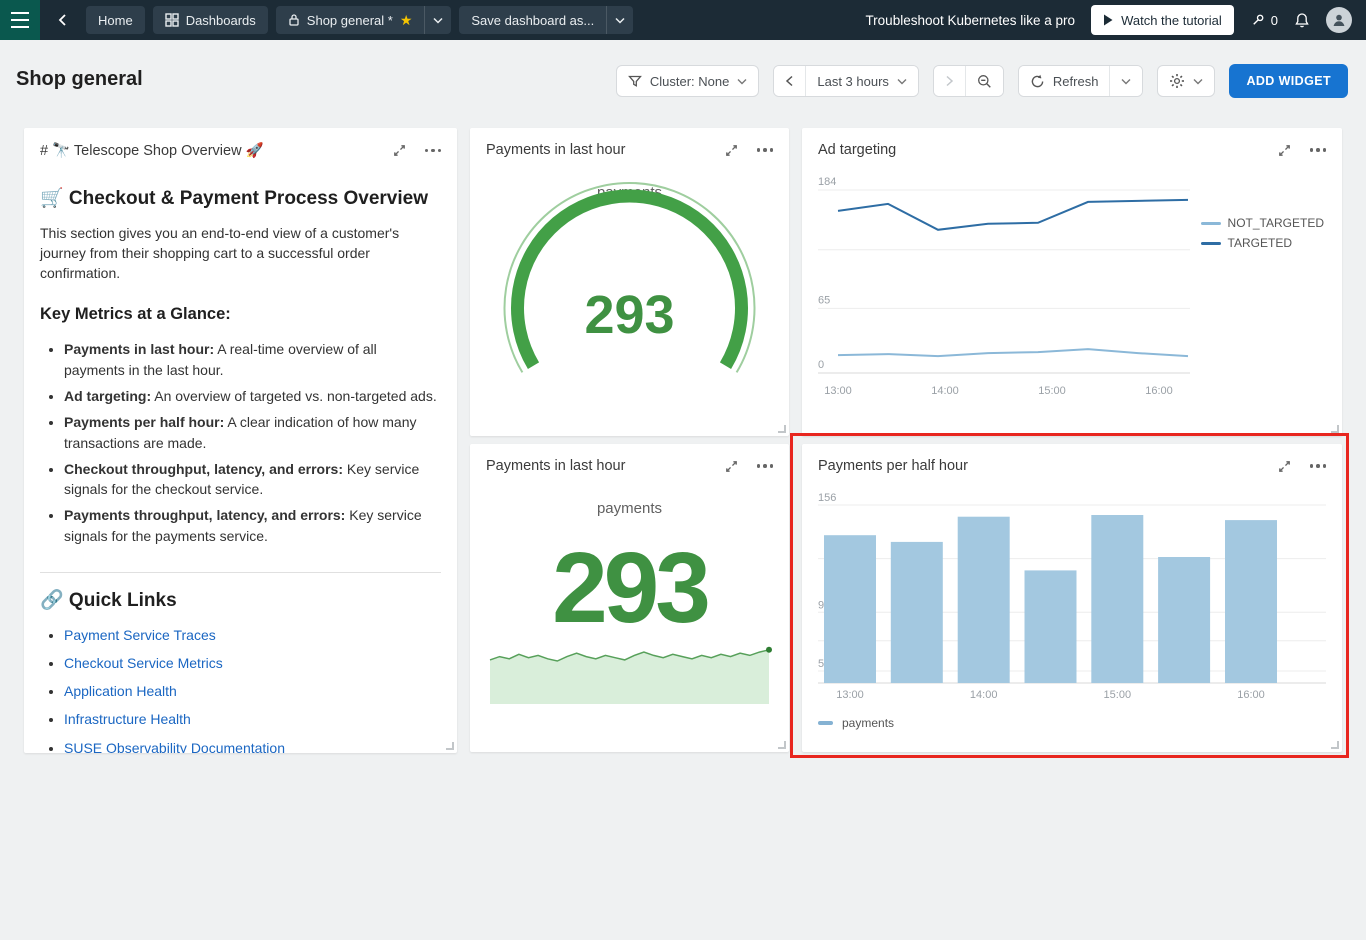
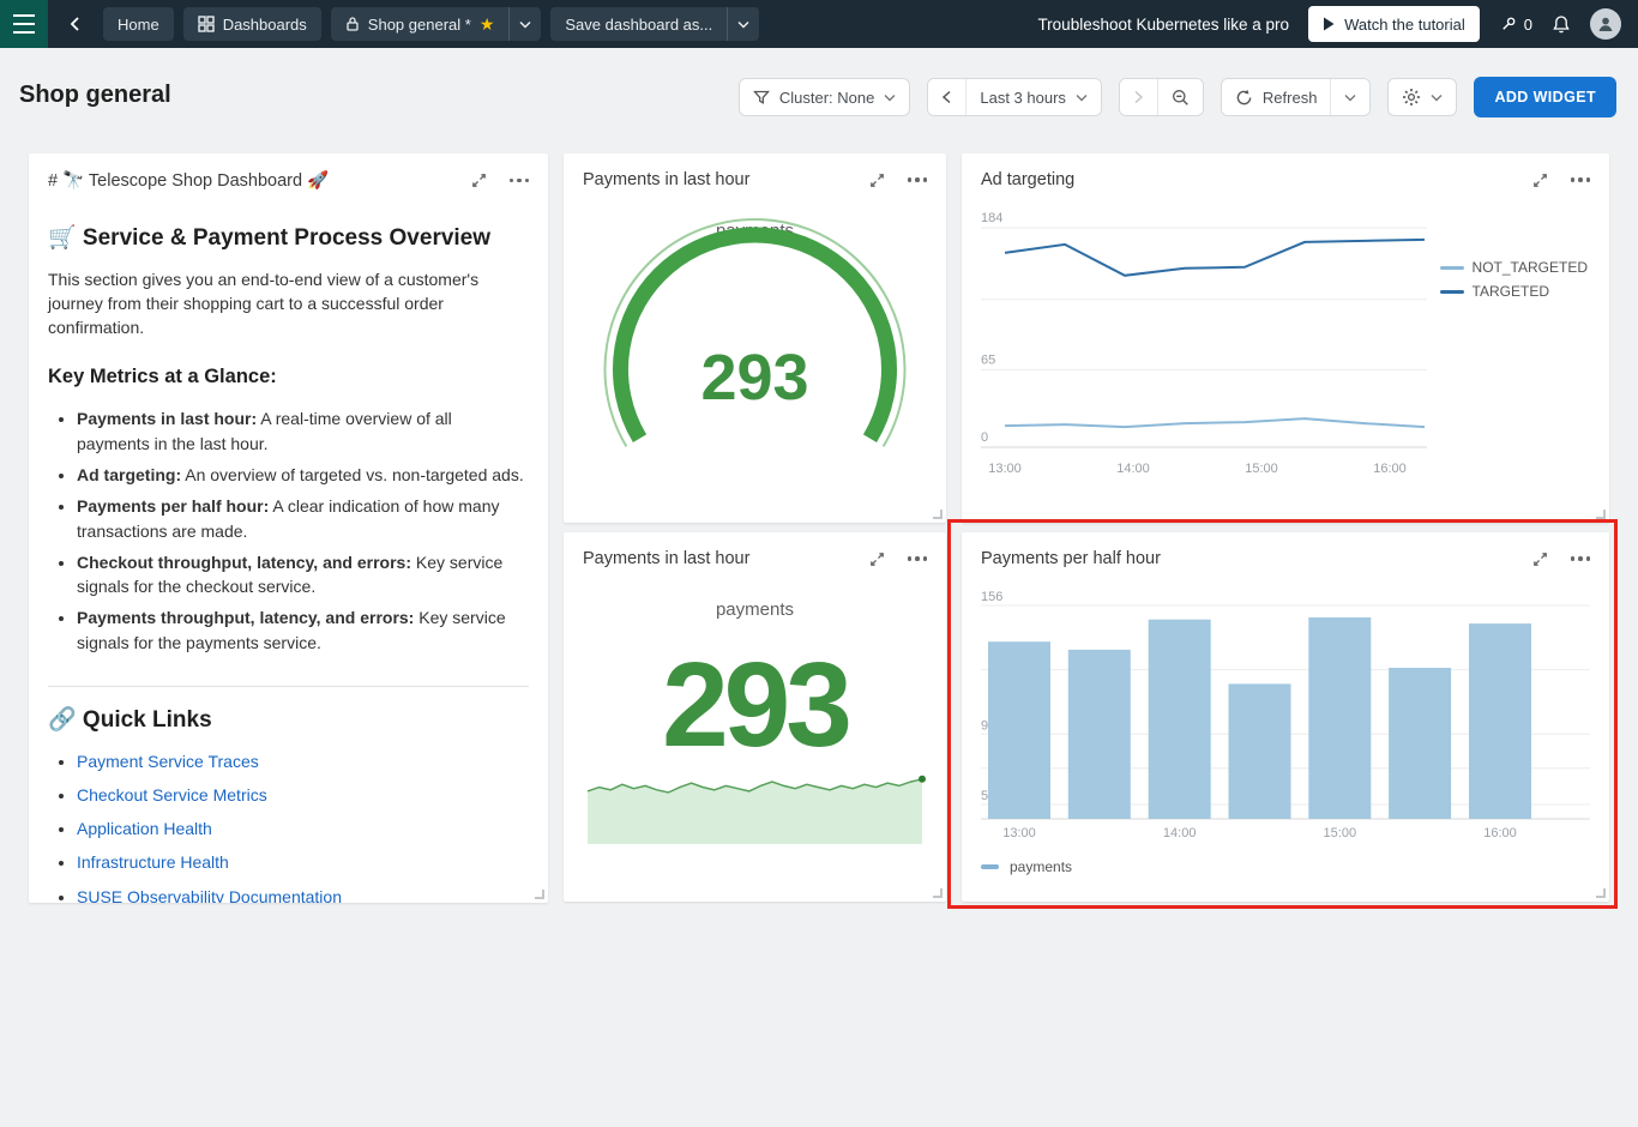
  Home
  Dashboards
  Shop general *
  ★
  Save dashboard as...
  Troubleshoot Kubernetes like a pro
  Watch the tutorial
  0
  Shop general
  Cluster: None
  Last 3 hours
  Refresh
  ADD WIDGET
- # 🔭 Telescope Shop Overview 🚀
+ # 🔭 Telescope Shop Dashboard 🚀
- 🛒 Checkout & Payment Process Overview
+ 🛒 Service & Payment Process Overview
  This section gives you an end-to-end view of a customer's journey from their shopping cart to a successful order confirmation.
  Key Metrics at a Glance:
  Payments in last hour: A real-time overview of all payments in the last hour.
  Ad targeting: An overview of targeted vs. non-targeted ads.
  Payments per half hour: A clear indication of how many transactions are made.
  Checkout throughput, latency, and errors: Key service signals for the checkout service.
  Payments throughput, latency, and errors: Key service signals for the payments service.
  🔗 Quick Links
  Payment Service Traces
  Checkout Service Metrics
  Application Health
  Infrastructure Health
  SUSE Observability Documentation
  Payments in last hour
  293
  Ad targeting
  184
  65
  0
  13:00
  14:00
  15:00
  16:00
  NOT_TARGETED
  TARGETED
  Payments in last hour
  payments
  293
  Payments per half hour
  156
  13:00
  14:00
  15:00
  16:00
  payments
